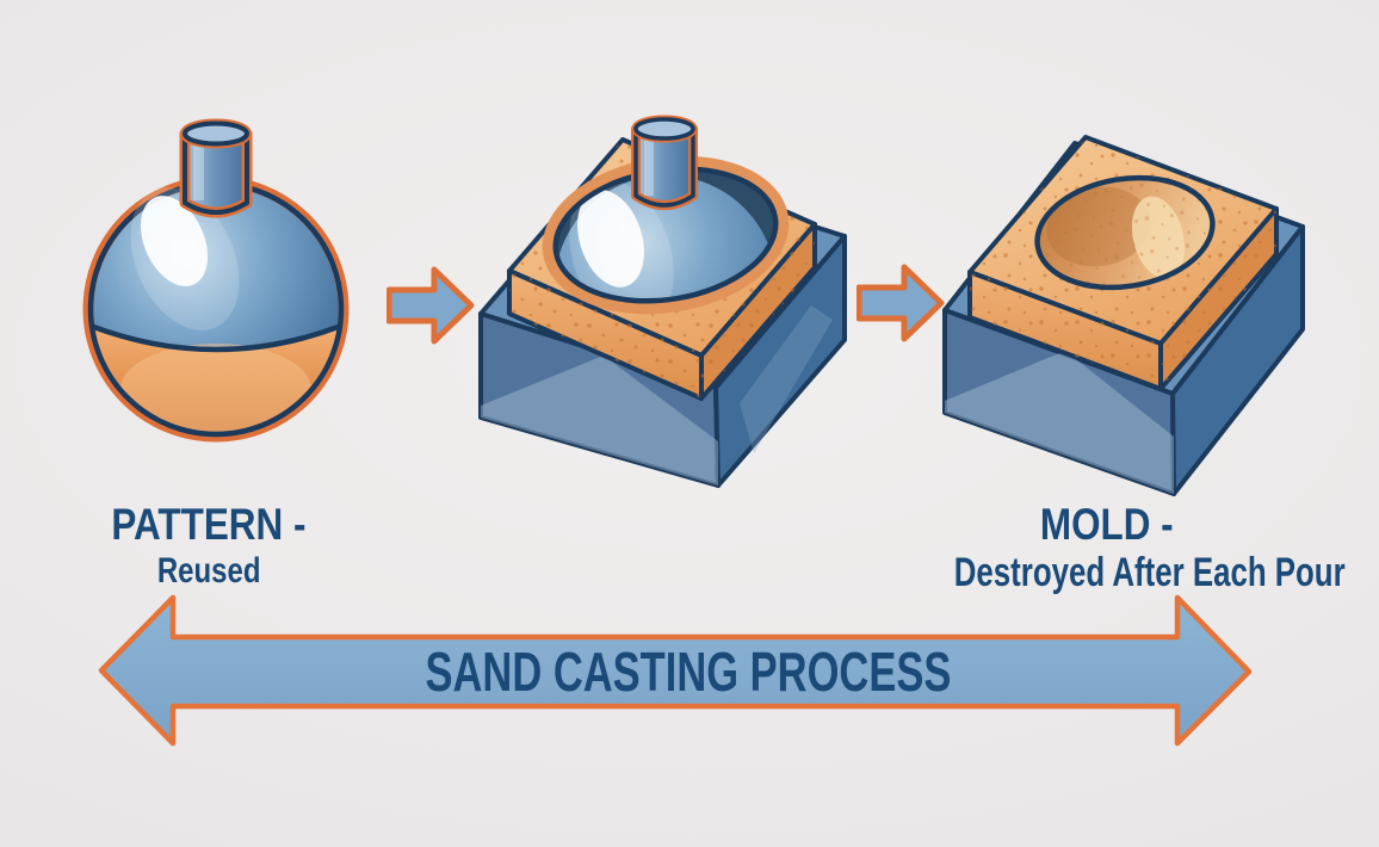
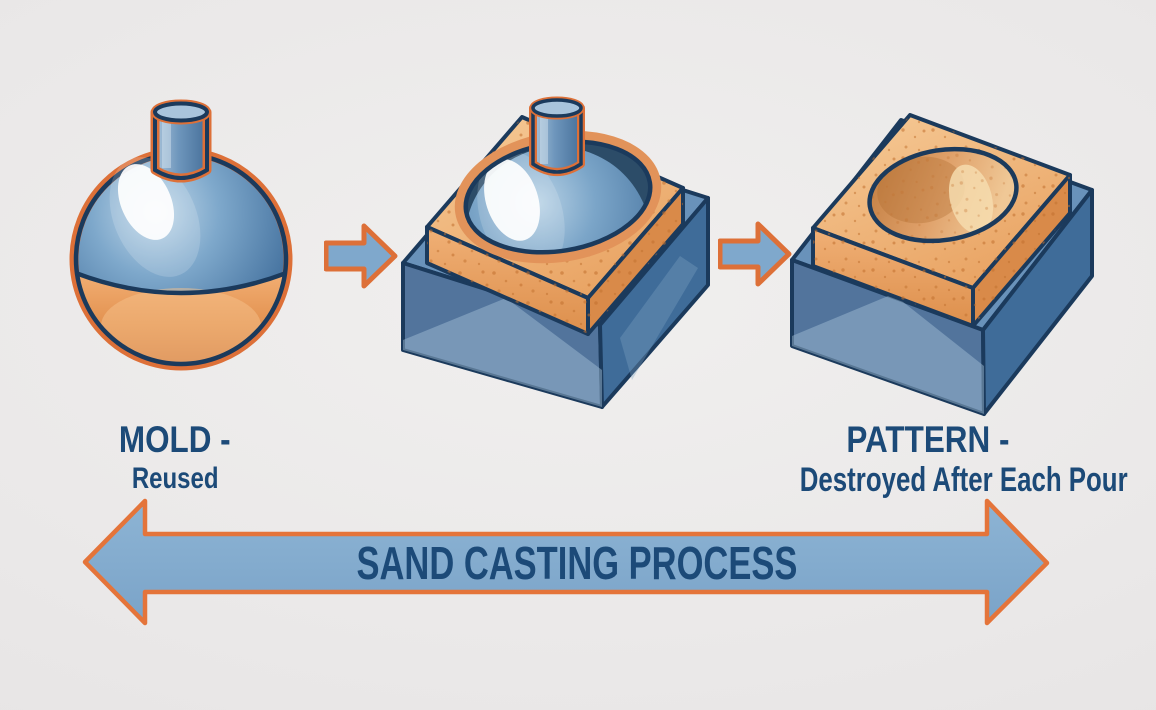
- PATTERN -
+ MOLD -
  Reused
- MOLD -
+ PATTERN -
  Destroyed After Each Pour
  SAND CASTING PROCESS
